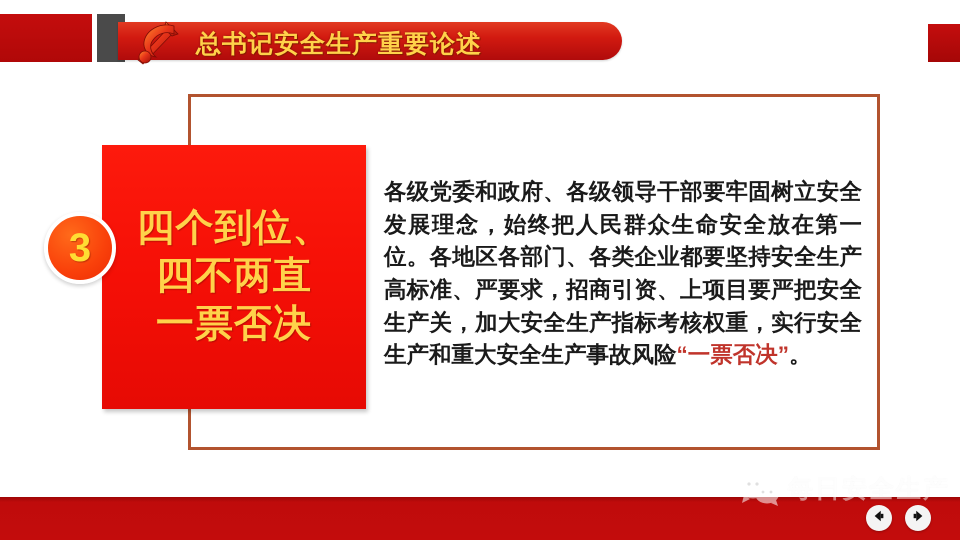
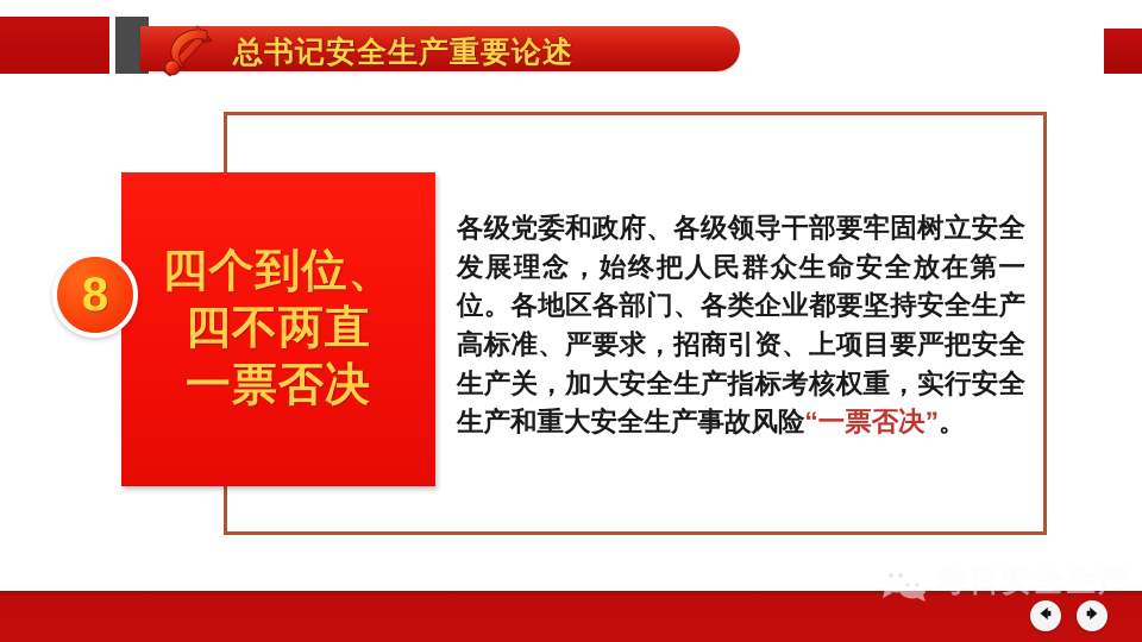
  总书记安全生产重要论述
  四个到位、
  四不两直
  一票否决
- 3
+ 8
  各级党委和政府、各级领导干部要牢固树立安全发展理念，始终把人民群众生命安全放在第一位。各地区各部门、各类企业都要坚持安全生产高标准、严要求，招商引资、上项目要严把安全生产关，加大安全生产指标考核权重，实行安全生产和重大安全生产事故风险“一票否决”。
  每日安全生产
